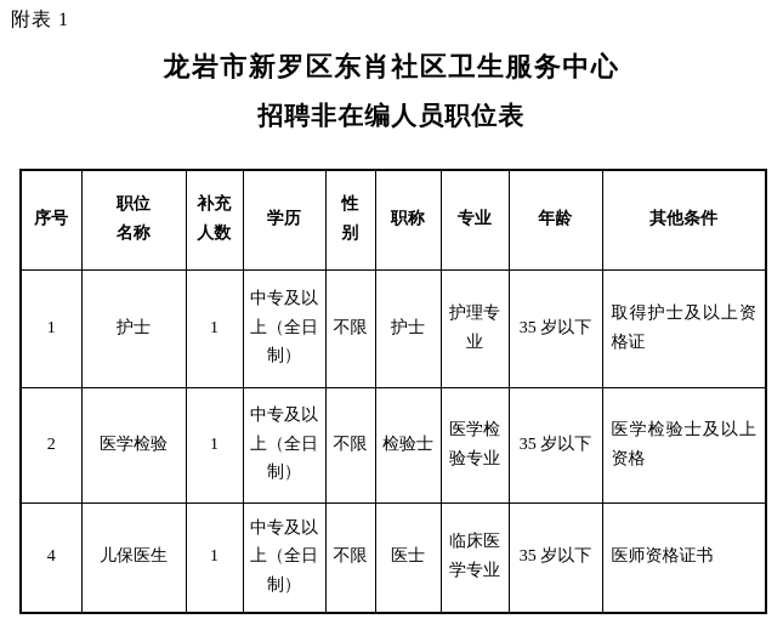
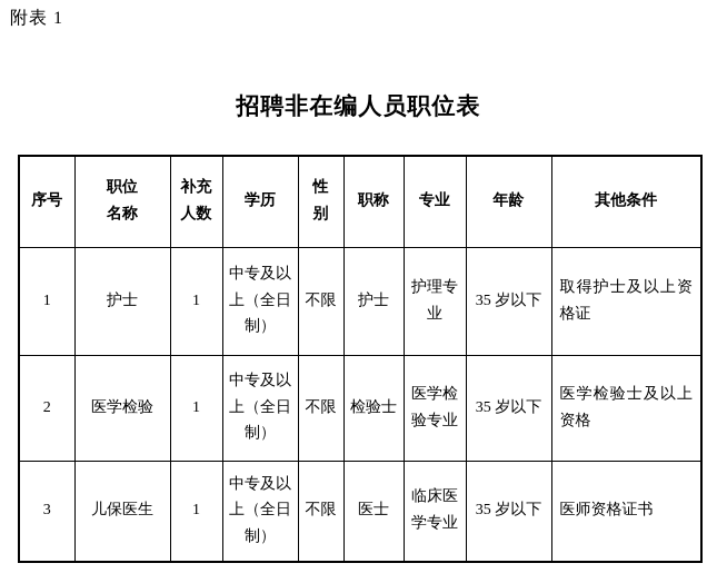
  附表 1
- 龙岩市新罗区东肖社区卫生服务中心
  招聘非在编人员职位表
  序号	职位 名称	补充 人数	学历	性 别	职称	专业	年龄	其他条件
  1	护士	1	中专及以上（全日制）	不限	护士	护理专业	35 岁以下	取得护士及以上资格证
  2	医学检验	1	中专及以上（全日制）	不限	检验士	医学检验专业	35 岁以下	医学检验士及以上资格
- 4	儿保医生	1	中专及以上（全日制）	不限	医士	临床医学专业	35 岁以下	医师资格证书
+ 3	儿保医生	1	中专及以上（全日制）	不限	医士	临床医学专业	35 岁以下	医师资格证书
